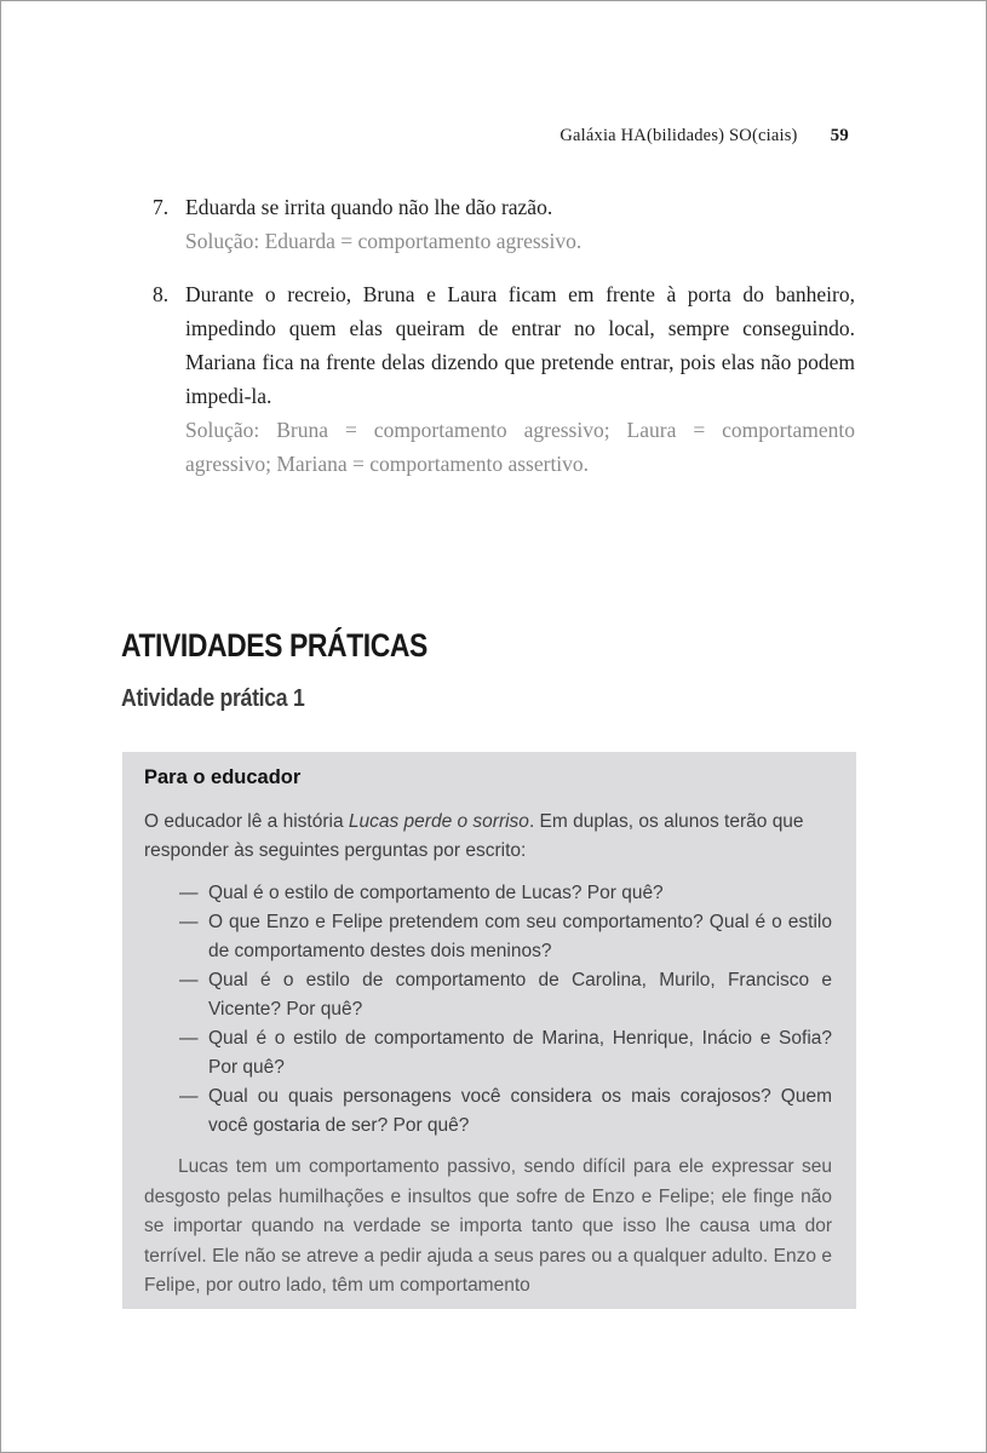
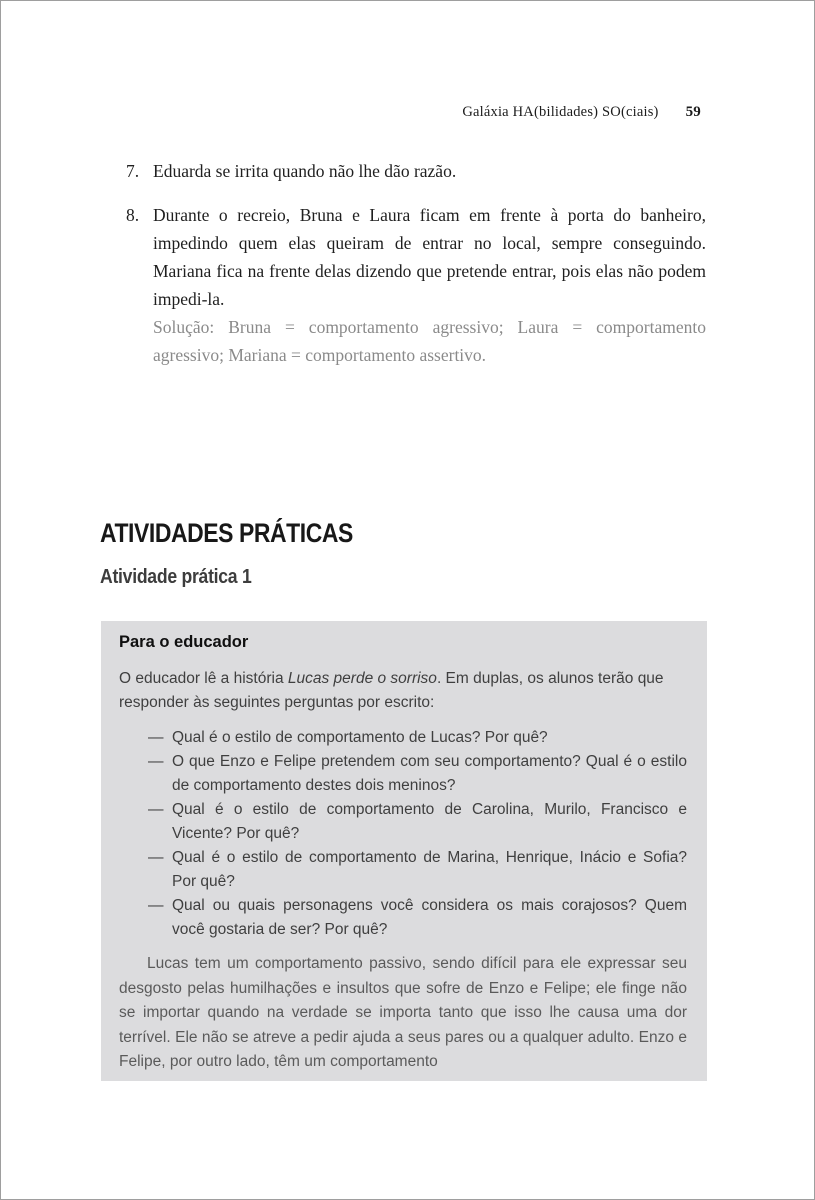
  Galáxia HA(bilidades) SO(ciais) 59
  7.
  Eduarda se irrita quando não lhe dão razão.
- Solução: Eduarda = comportamento agressivo.
  8.
  Durante o recreio, Bruna e Laura ficam em frente à porta do banheiro, impedindo quem elas queiram de entrar no local, sempre conseguindo. Mariana fica na frente delas dizendo que pretende entrar, pois elas não podem impedi-la.
  Solução: Bruna = comportamento agressivo; Laura = comportamento agressivo; Mariana = comportamento assertivo.
  ATIVIDADES PRÁTICAS
  Atividade prática 1
  Para o educador
  O educador lê a história Lucas perde o sorriso. Em duplas, os alunos terão que responder às seguintes perguntas por escrito:
  —
  Qual é o estilo de comportamento de Lucas? Por quê?
  —
  O que Enzo e Felipe pretendem com seu comportamento? Qual é o estilo de comportamento destes dois meninos?
  —
  Qual é o estilo de comportamento de Carolina, Murilo, Francisco e Vicente? Por quê?
  —
  Qual é o estilo de comportamento de Marina, Henrique, Inácio e Sofia? Por quê?
  —
  Qual ou quais personagens você considera os mais corajosos? Quem você gostaria de ser? Por quê?
  Lucas tem um comportamento passivo, sendo difícil para ele expressar seu desgosto pelas humilhações e insultos que sofre de Enzo e Felipe; ele finge não se importar quando na verdade se importa tanto que isso lhe causa uma dor terrível. Ele não se atreve a pedir ajuda a seus pares ou a qualquer adulto. Enzo e Felipe, por outro lado, têm um comportamento
